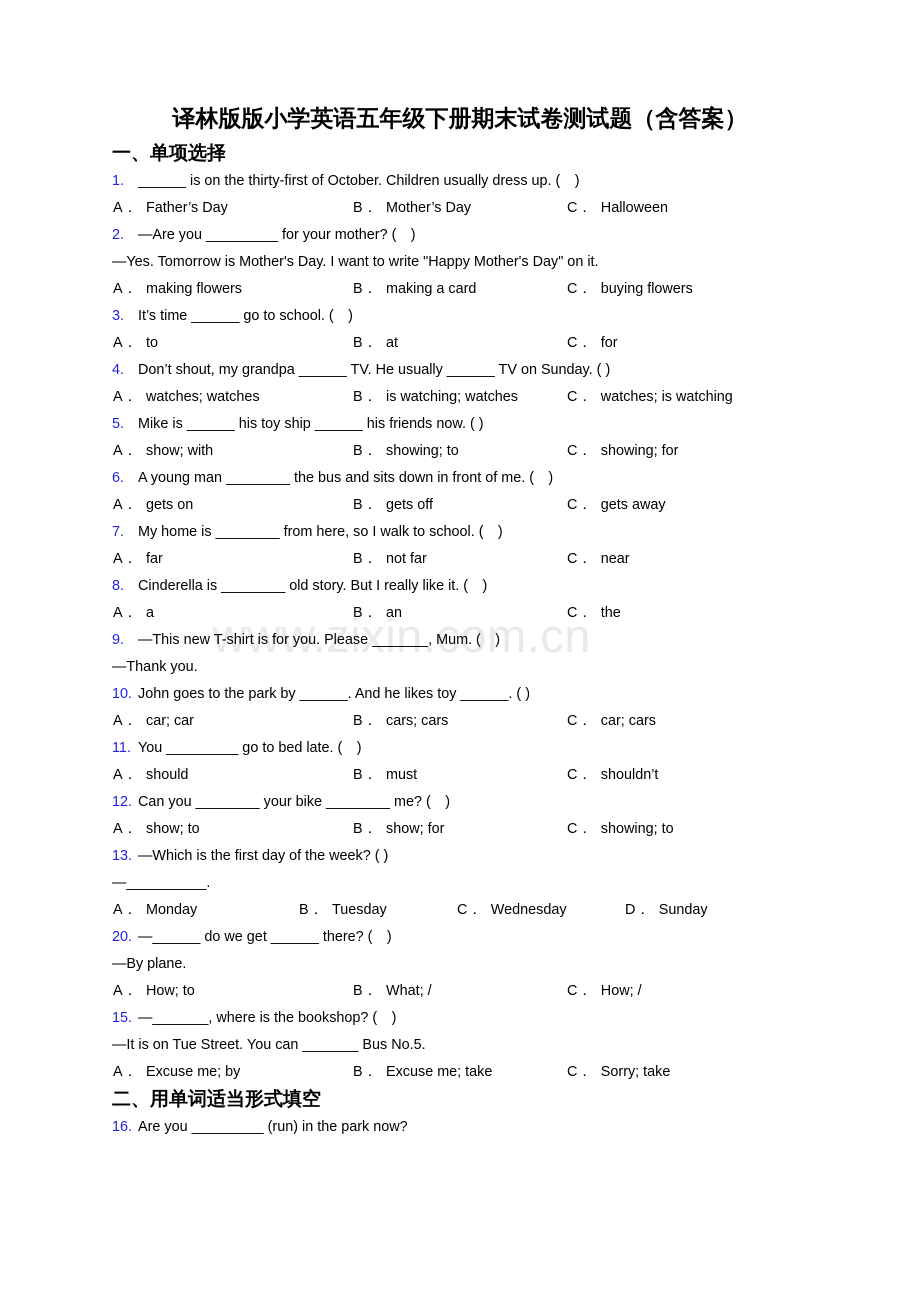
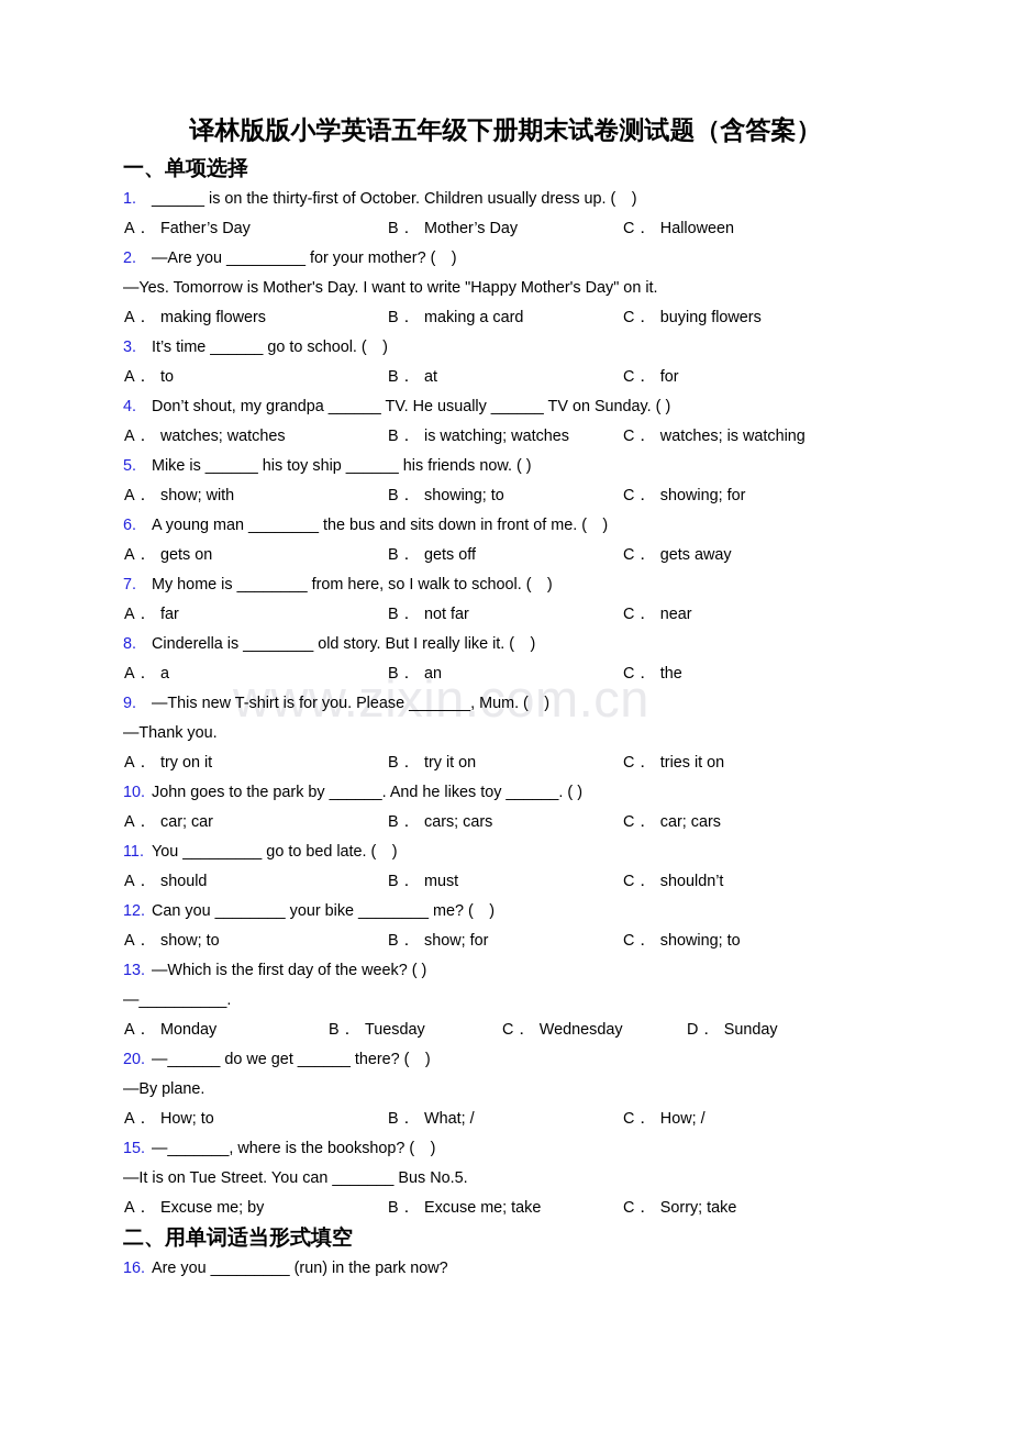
  www.zixin.com.cn
  译林版版小学英语五年级下册期末试卷测试题（含答案）
  一、单项选择
  1. ______ is on the thirty-first of October. Children usually dress up. ( )
  A． Father’s Day
  B． Mother’s Day
  C． Halloween
  2. —Are you _________ for your mother? ( )
  —Yes. Tomorrow is Mother's Day. I want to write "Happy Mother's Day" on it.
  A． making flowers
  B． making a card
  C． buying flowers
  3. It’s time ______ go to school. ( )
  A． to
  B． at
  C． for
  4. Don’t shout, my grandpa ______ TV. He usually ______ TV on Sunday. ( )
  A． watches; watches
  B． is watching; watches
  C． watches; is watching
  5. Mike is ______ his toy ship ______ his friends now. ( )
  A． show; with
  B． showing; to
  C． showing; for
  6. A young man ________ the bus and sits down in front of me. ( )
  A． gets on
  B． gets off
  C． gets away
  7. My home is ________ from here, so I walk to school. ( )
  A． far
  B． not far
  C． near
  8. Cinderella is ________ old story. But I really like it. ( )
  A． a
  B． an
  C． the
  9. —This new T-shirt is for you. Please _______, Mum. ( )
  —Thank you.
+ A． try on it
+ B． try it on
+ C． tries it on
  10. John goes to the park by ______. And he likes toy ______. ( )
  A． car; car
  B． cars; cars
  C． car; cars
  11. You _________ go to bed late. ( )
  A． should
  B． must
  C． shouldn’t
  12. Can you ________ your bike ________ me? ( )
  A． show; to
  B． show; for
  C． showing; to
  13. —Which is the first day of the week? ( )
  —__________.
  A． Monday
  B． Tuesday
  C． Wednesday
  D． Sunday
  20. —______ do we get ______ there? ( )
  —By plane.
  A． How; to
  B． What; /
  C． How; /
  15. —_______, where is the bookshop? ( )
  —It is on Tue Street. You can _______ Bus No.5.
  A． Excuse me; by
  B． Excuse me; take
  C． Sorry; take
  二、用单词适当形式填空
  16. Are you _________ (run) in the park now?
